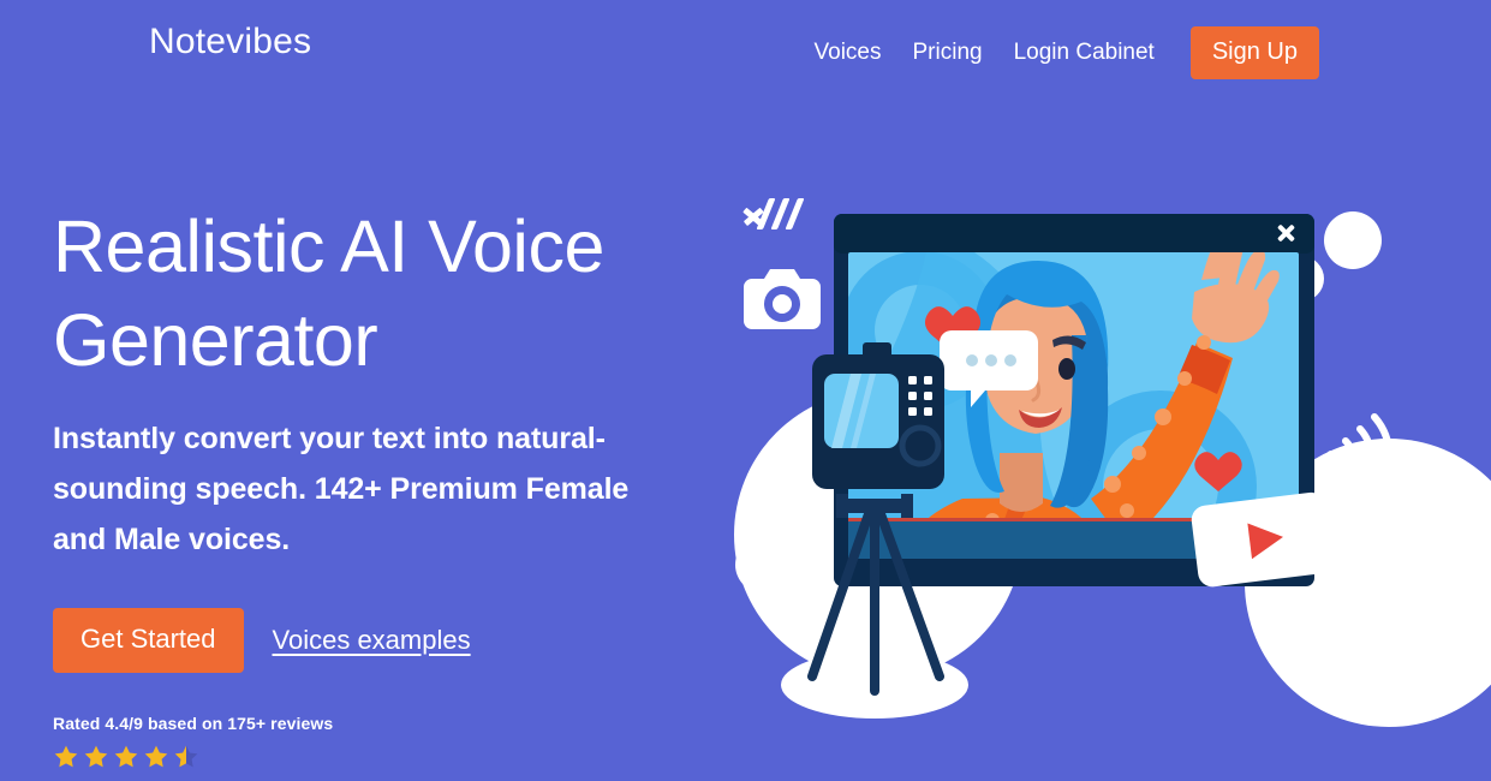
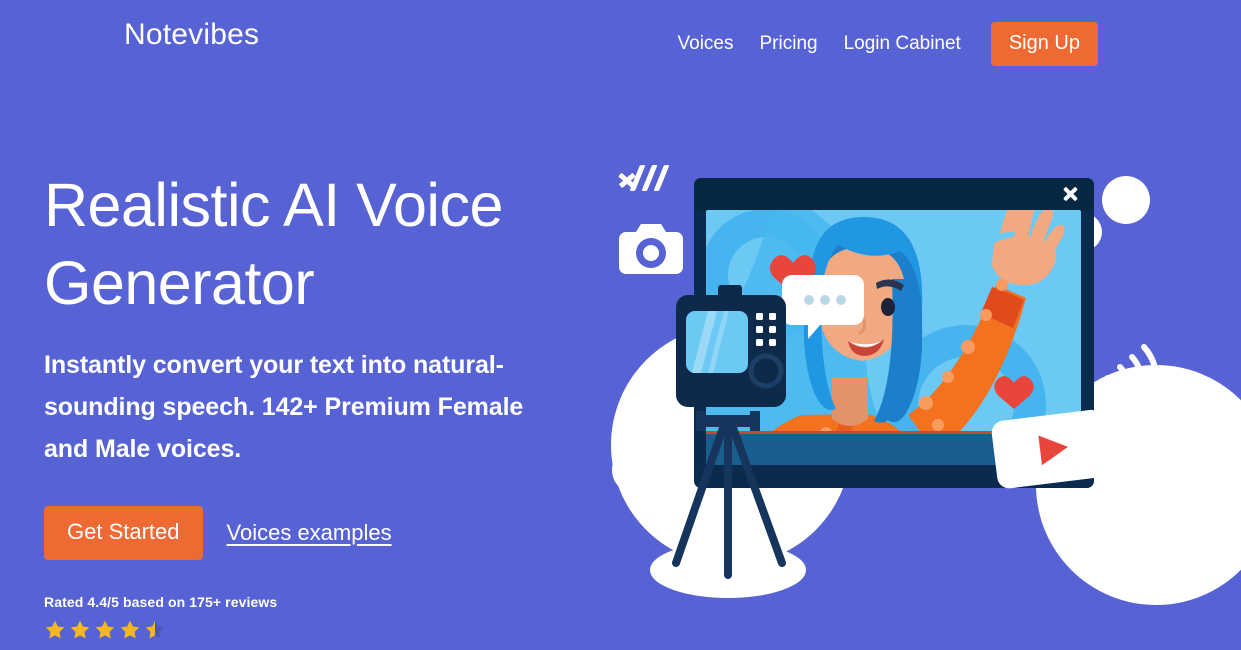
  Notevibes
  Voices
  Pricing
  Login Cabinet
  Sign Up
  Realistic AI Voice Generator
  Instantly convert your text into natural-sounding speech. 142+ Premium Female and Male voices.
  Get Started
  Voices examples
- Rated 4.4/9 based on 175+ reviews
+ Rated 4.4/5 based on 175+ reviews
